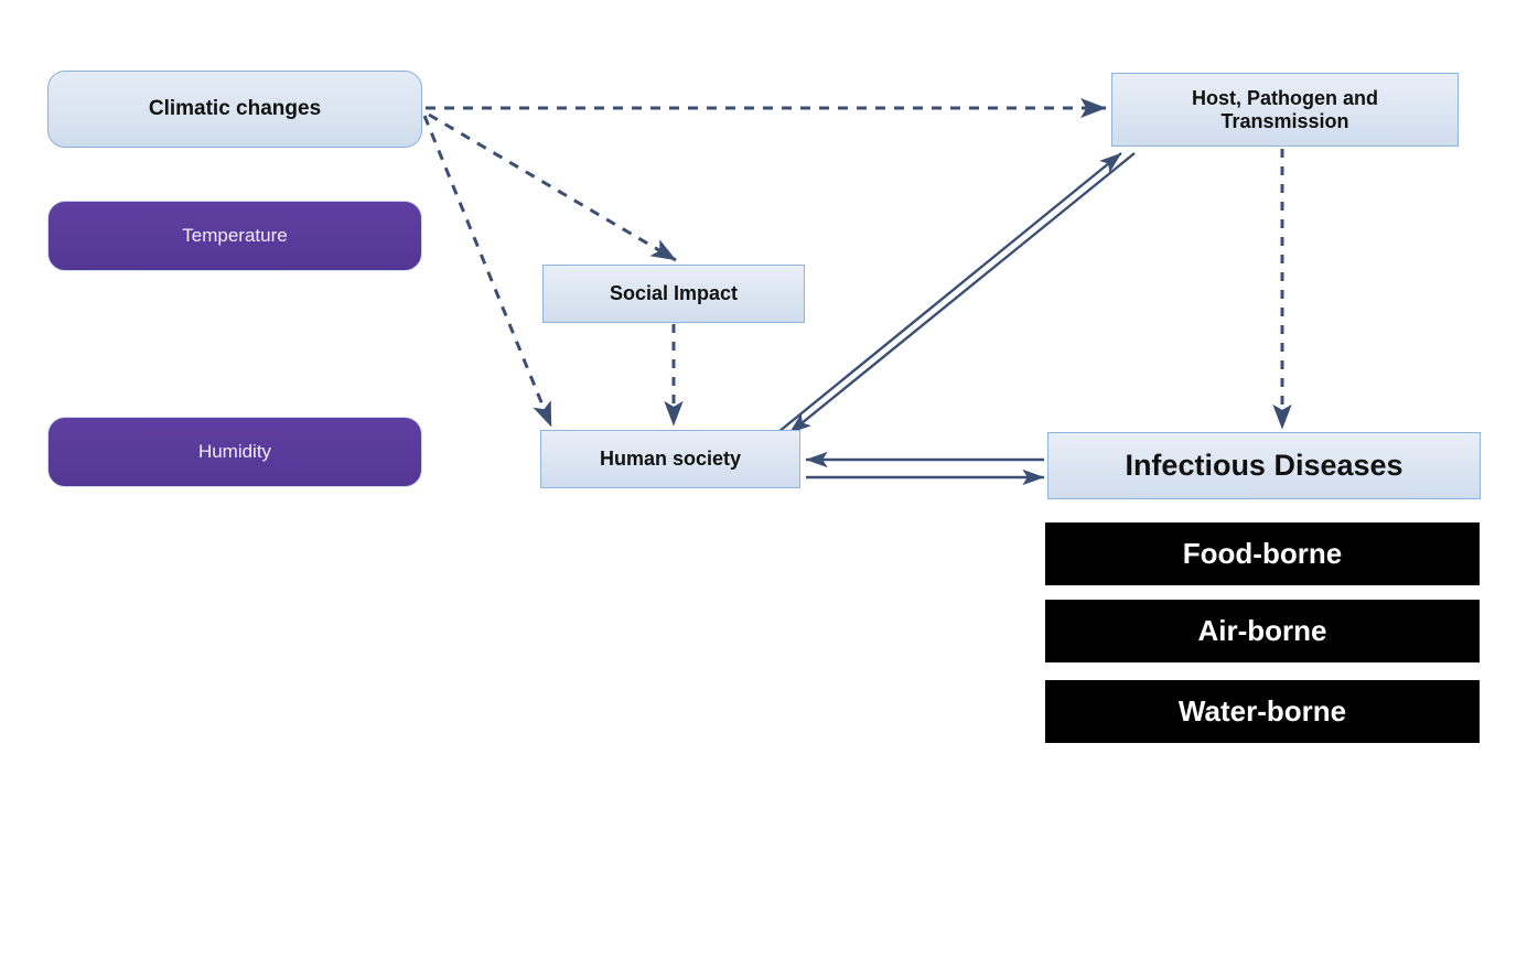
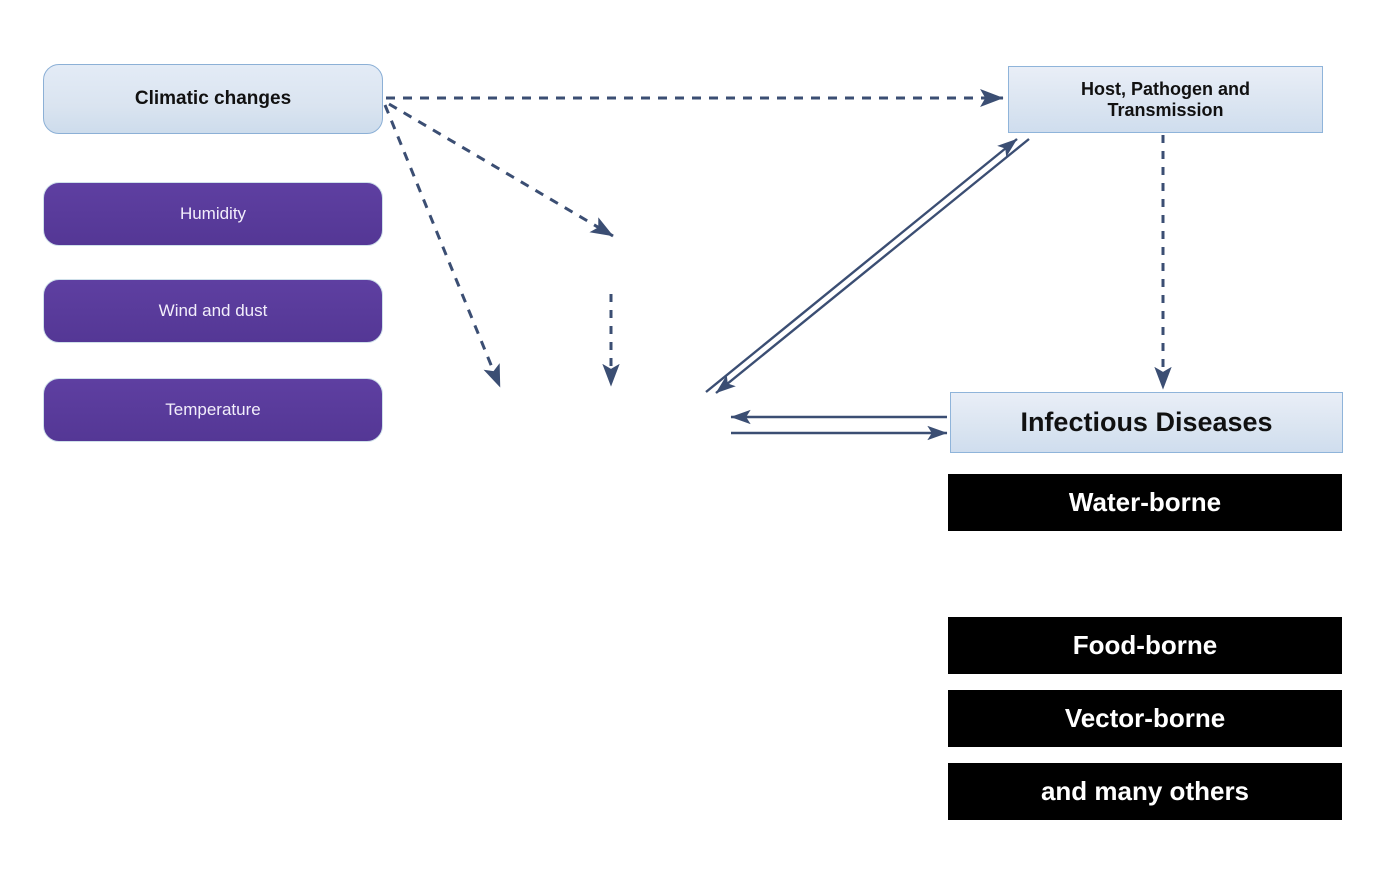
  Climatic changes
- Temperature
+ Humidity
+ Wind and dust
- Humidity
+ Temperature
- Social Impact
- Human society
  Host, Pathogen and
  Transmission
  Infectious Diseases
- Food-borne
+ Water-borne
- Air-borne
- Water-borne
+ Food-borne
+ Vector-borne
+ and many others
